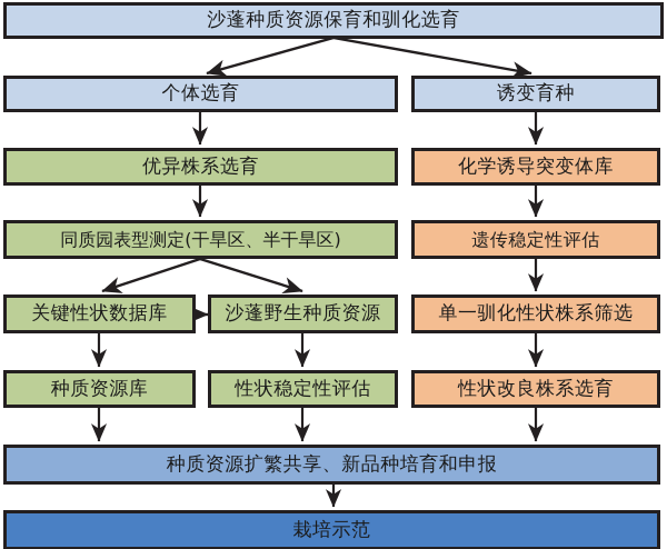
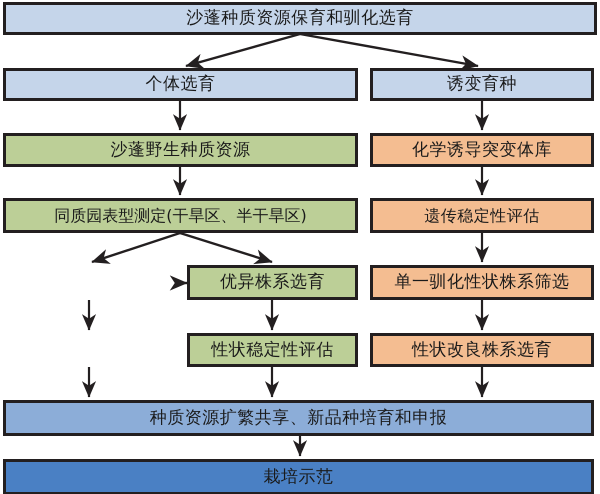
  沙蓬种质资源保育和驯化选育
  个体选育
  诱变育种
- 优异株系选育
+ 沙蓬野生种质资源
  化学诱导突变体库
  同质园表型测定(干旱区、半干旱区)
  遗传稳定性评估
- 关键性状数据库
- 沙蓬野生种质资源
+ 优异株系选育
  单一驯化性状株系筛选
- 种质资源库
  性状稳定性评估
  性状改良株系选育
  种质资源扩繁共享、新品种培育和申报
  栽培示范
